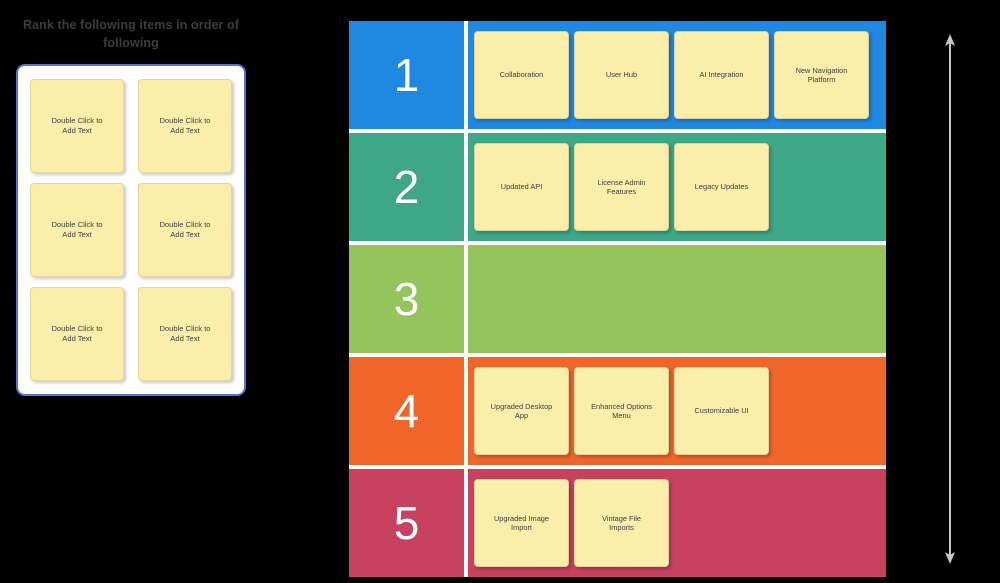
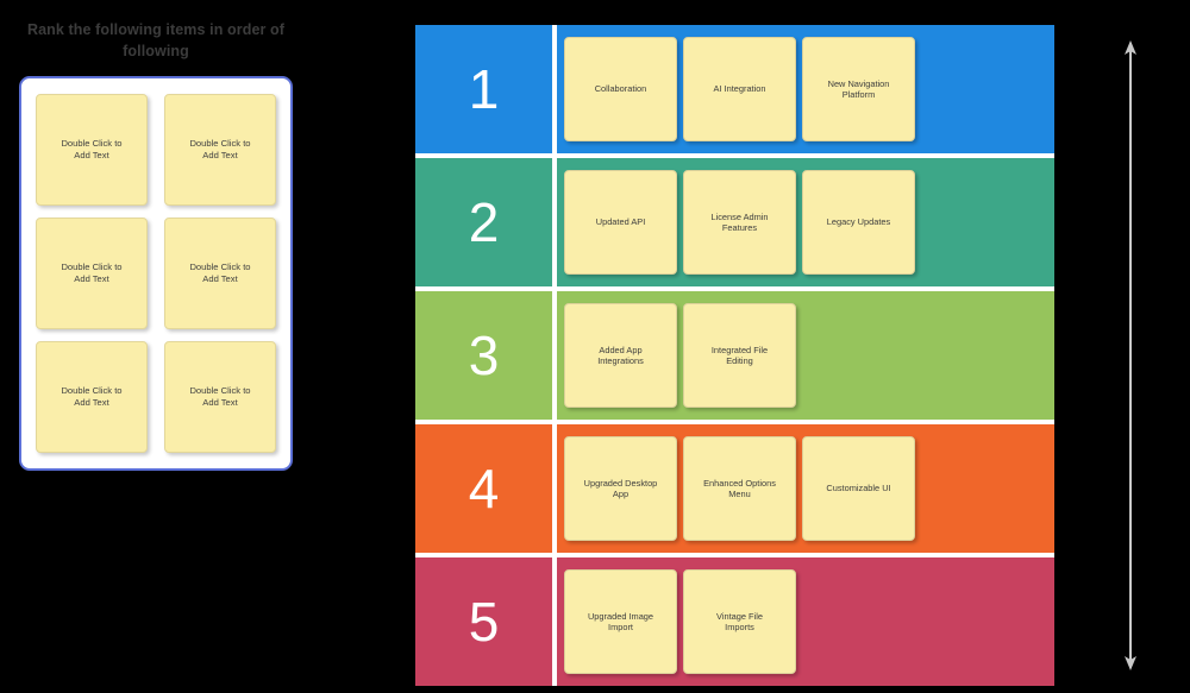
  Rank the following items in order of following
  Double Click to
  Add Text
  Double Click to
  Add Text
  Double Click to
  Add Text
  Double Click to
  Add Text
  Double Click to
  Add Text
  Double Click to
  Add Text
  1
  Collaboration
- User Hub
  AI Integration
  New Navigation
  Platform
  2
  Updated API
  License Admin
  Features
  Legacy Updates
  3
+ Added App
+ Integrations
+ Integrated File
+ Editing
  4
  Upgraded Desktop
  App
  Enhanced Options
  Menu
  Customizable UI
  5
  Upgraded Image
  Import
  Vintage File
  Imports
